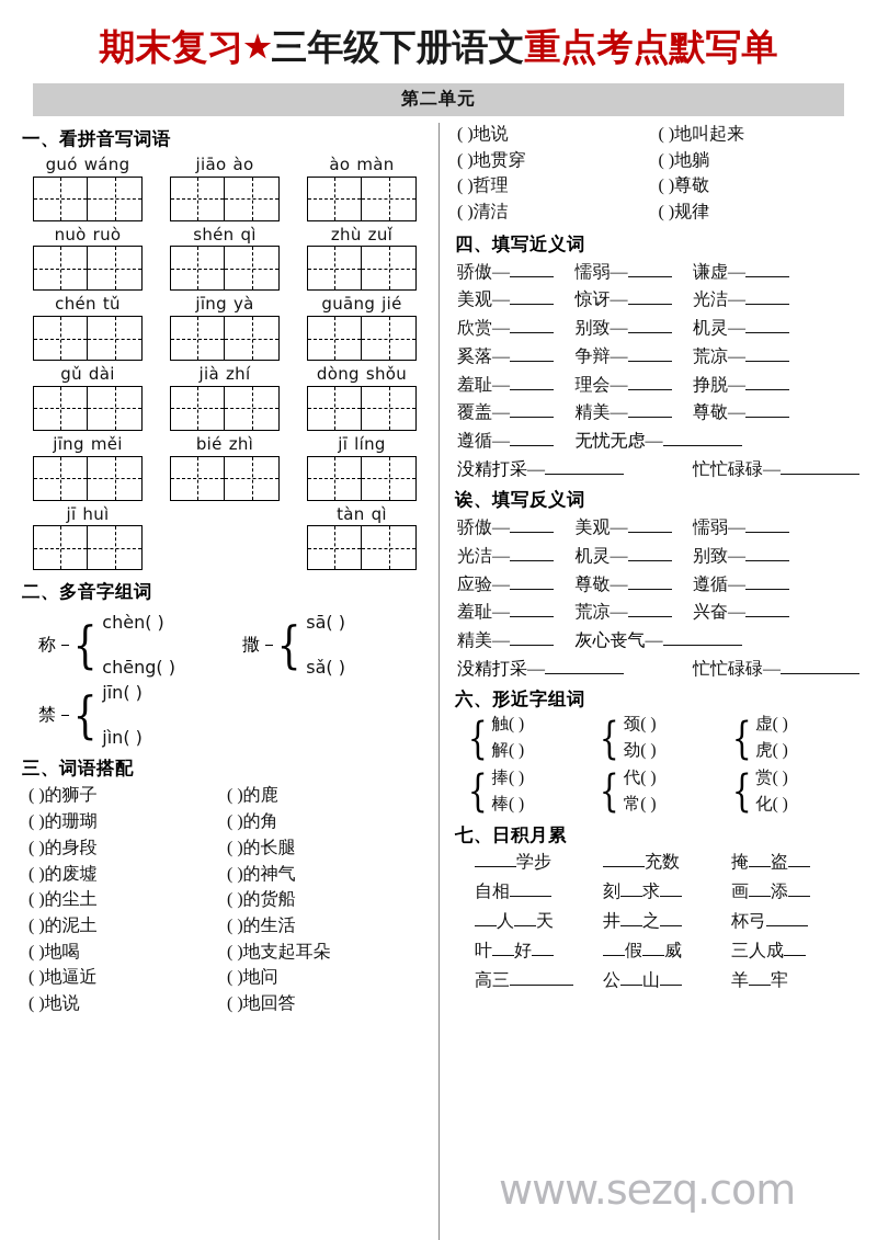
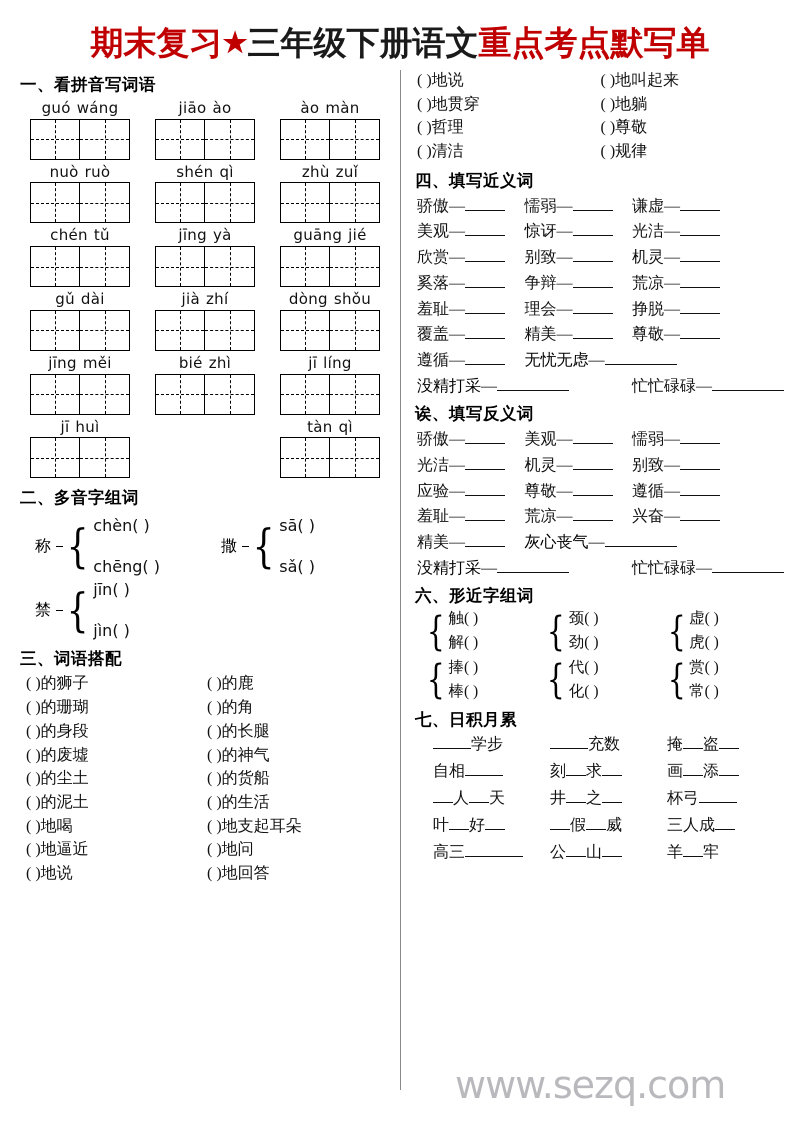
  期末复习★三年级下册语文重点考点默写单
- 第二单元
  一、看拼音写词语
  guó wáng
  jiāo ào
  ào màn
  nuò ruò
  shén qì
  zhù zuǐ
  chén tǔ
  jīng yà
  guāng jié
  gǔ dài
  jià zhí
  dòng shǒu
  jīng měi
  bié zhì
  jī líng
  jī huì
  tàn qì
  二、多音字组词
  称
  {
  chèn( )
  chēng( )
  撒
  {
  sā( )
  sǎ( )
  禁
  {
  jīn( )
  jìn( )
  三、词语搭配
  ( )的狮子
  ( )的鹿
  ( )的珊瑚
  ( )的角
  ( )的身段
  ( )的长腿
  ( )的废墟
  ( )的神气
  ( )的尘土
  ( )的货船
  ( )的泥土
  ( )的生活
  ( )地喝
  ( )地支起耳朵
  ( )地逼近
  ( )地问
  ( )地说
  ( )地回答
  ( )地说
  ( )地叫起来
  ( )地贯穿
  ( )地躺
  ( )哲理
  ( )尊敬
  ( )清洁
  ( )规律
  四、填写近义词
  骄傲—
  懦弱—
  谦虚—
  美观—
  惊讶—
  光洁—
  欣赏—
  别致—
  机灵—
  奚落—
  争辩—
  荒凉—
  羞耻—
  理会—
  挣脱—
  覆盖—
  精美—
  尊敬—
  遵循—
  无忧无虑—
  没精打采—
  忙忙碌碌—
  诶、填写反义词
  骄傲—
  美观—
  懦弱—
  光洁—
  机灵—
  别致—
  应验—
  尊敬—
  遵循—
  羞耻—
  荒凉—
  兴奋—
  精美—
  灰心丧气—
  没精打采—
  忙忙碌碌—
  六、形近字组词
  {
  触( )
  解( )
  {
  颈( )
  劲( )
  {
  虚( )
  虎( )
  {
  捧( )
  棒( )
  {
  代( )
- 常( )
+ 化( )
  {
  赏( )
- 化( )
+ 常( )
  七、日积月累
  学步
  充数
  掩 盗
  自相
  刻 求
  画 添
  人 天
  井 之
  杯弓
  叶 好
  假 威
  三人成
  高三
  公 山
  羊 牢
  www.sezq.com
